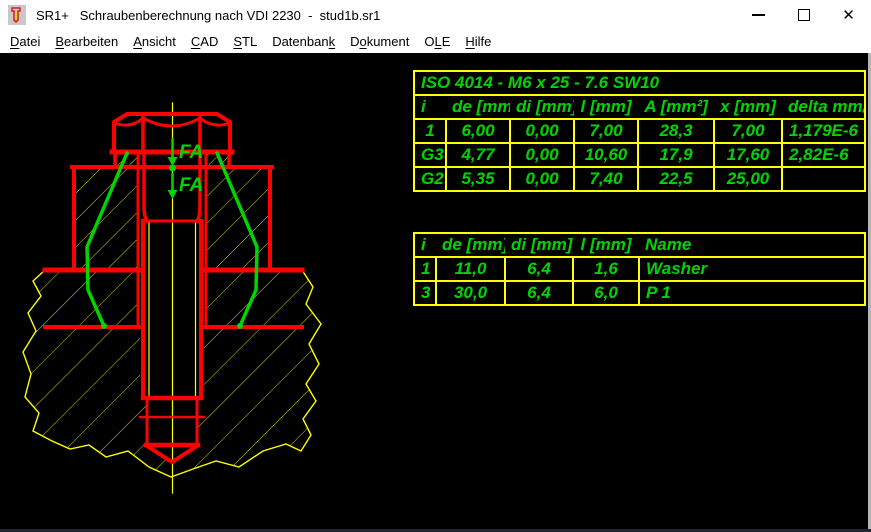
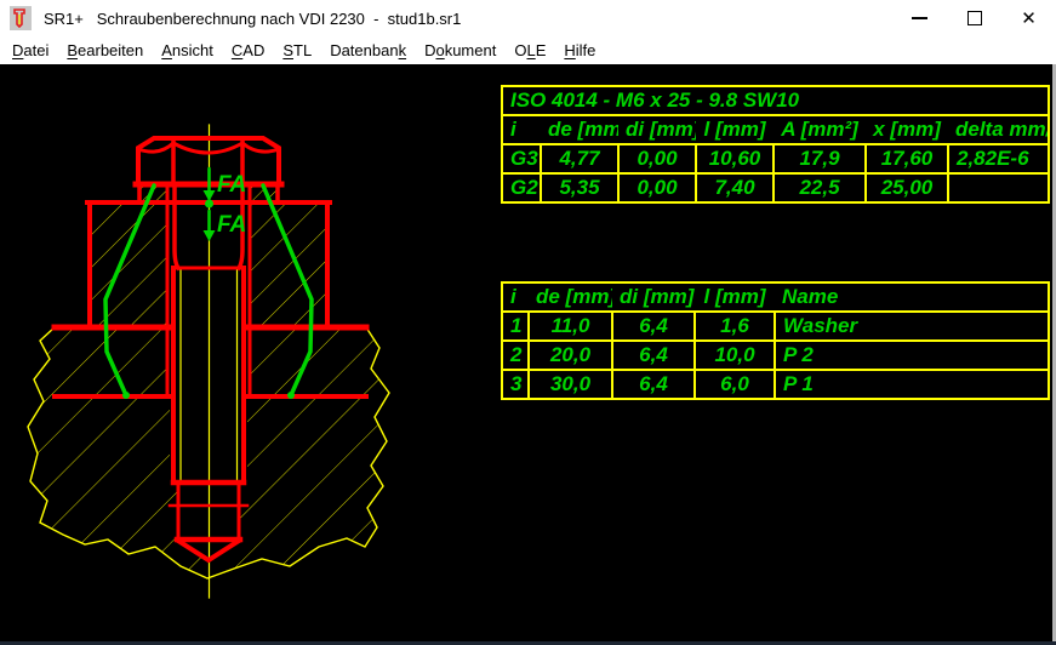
  SR1+ Schraubenberechnung nach VDI 2230 - stud1b.sr1
  ✕
  Datei
  Bearbeiten
  Ansicht
  CAD
  STL
  Datenbank
  Dokument
  OLE
  Hilfe
  FA
  FA
- ISO 4014 - M6 x 25 - 7.6 SW10
+ ISO 4014 - M6 x 25 - 9.8 SW10
  i	de [mm	di [mm	l [mm]	A [mm²]	x [mm]	delta mm/
- 1	6,00	0,00	7,00	28,3	7,00	1,179E-6
  G3	4,77	0,00	10,60	17,9	17,60	2,82E-6
  G2	5,35	0,00	7,40	22,5	25,00
  i	de [mm	di [mm]	l [mm]	Name
  1	11,0	6,4	1,6	Washer
+ 2	20,0	6,4	10,0	P 2
  3	30,0	6,4	6,0	P 1
